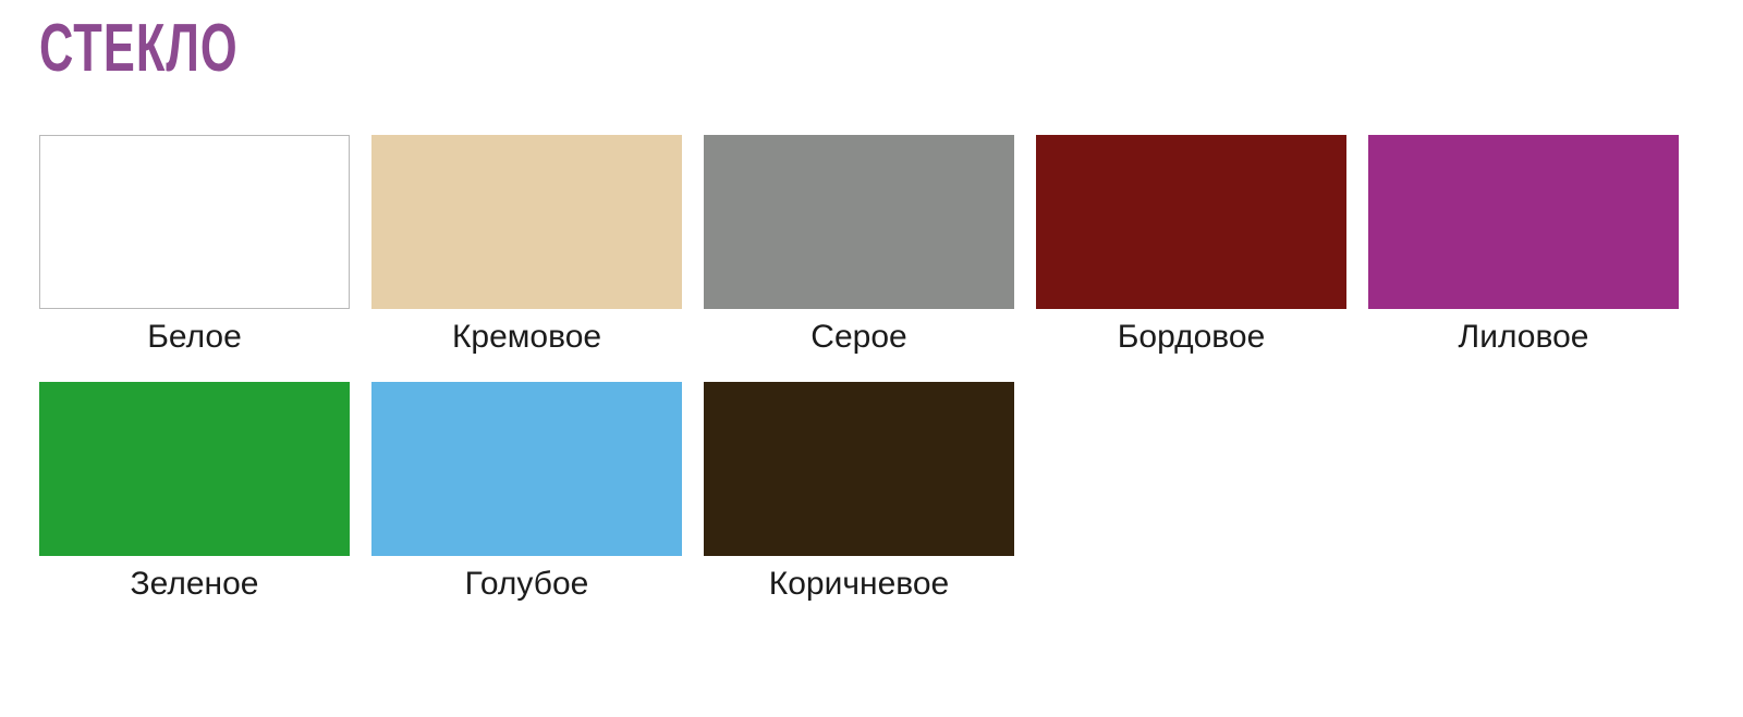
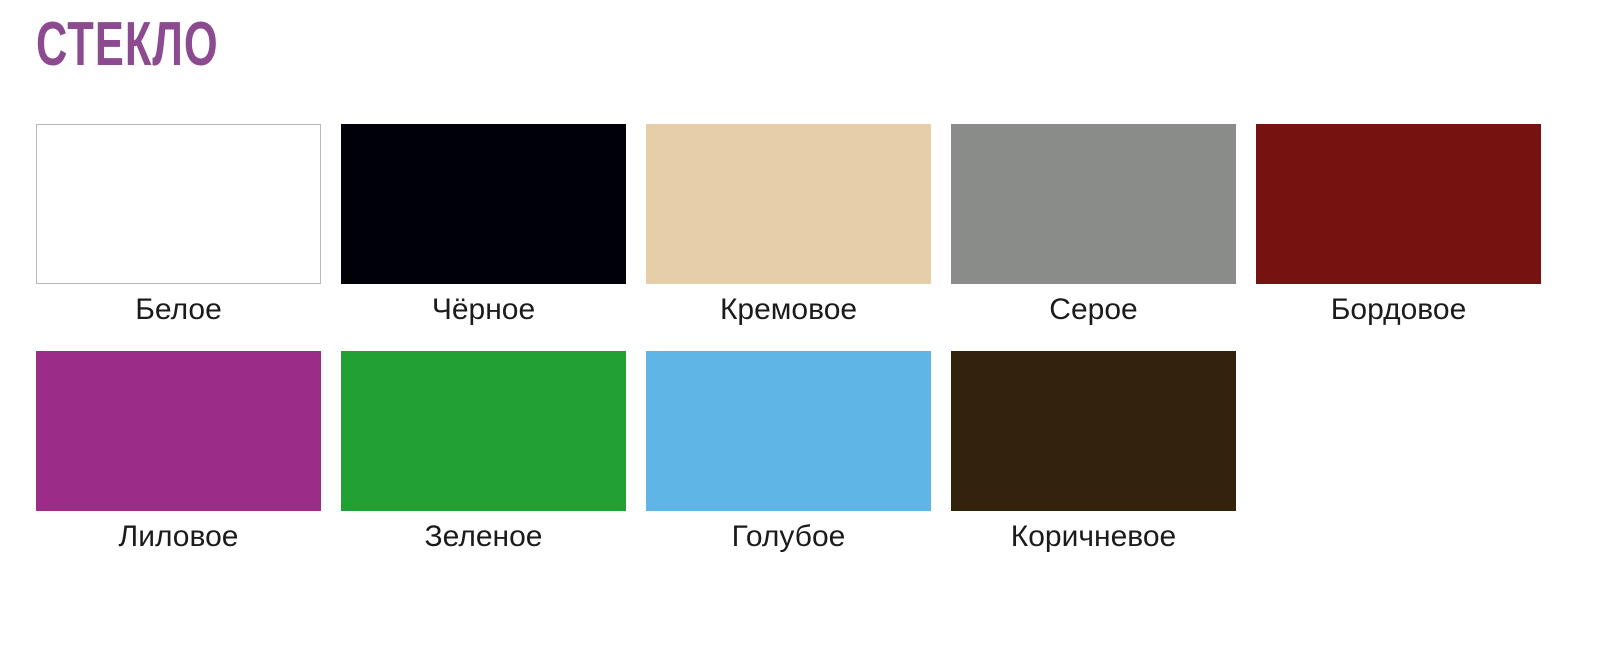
  СТЕКЛО
  Белое
+ Чёрное
  Кремовое
  Серое
  Бордовое
  Лиловое
  Зеленое
  Голубое
  Коричневое
